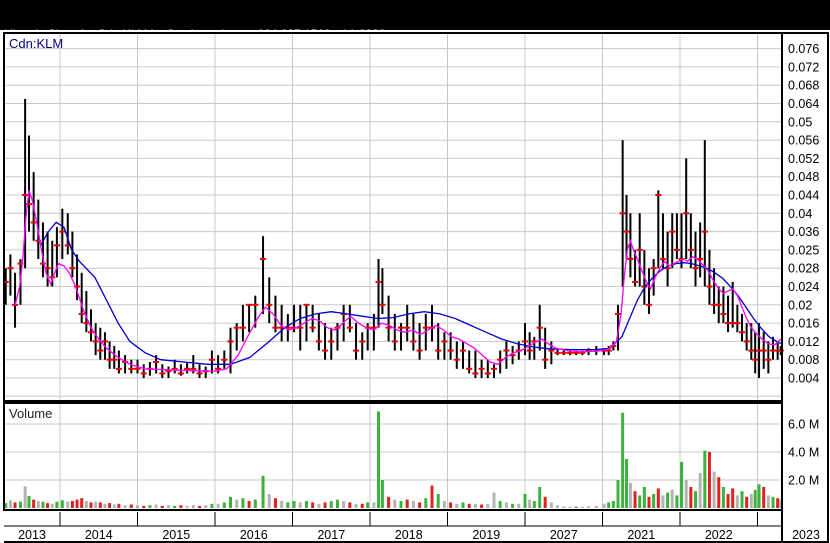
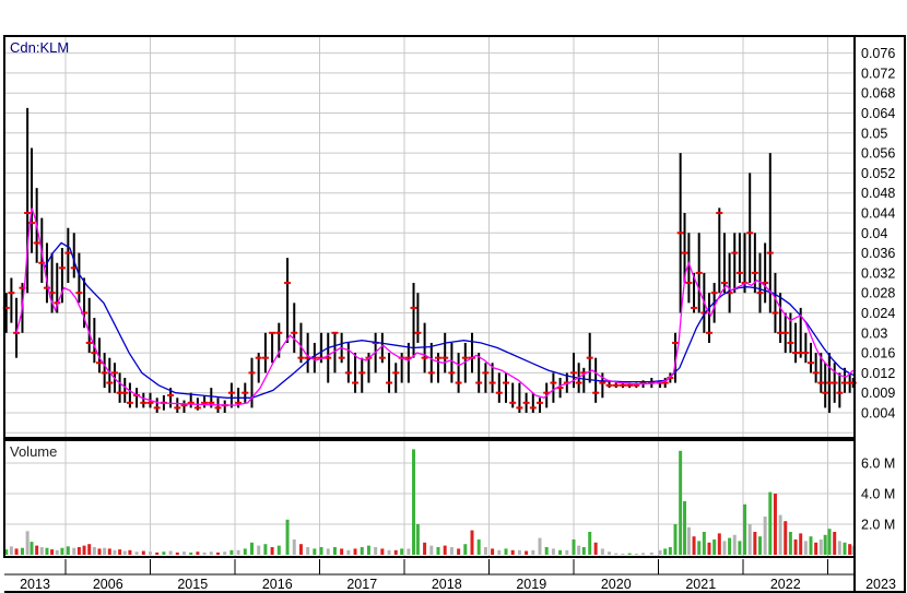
- Fri Mar 24 2023 Op=0.01 Hi=0.01 Lo=0.01 Cl=0.01 Vol=310,533 Year hi=0.065 lo=0.005
  Cdn:KLM
  Volume
  0.076
  0.072
  0.068
  0.064
  0.05
  0.056
  0.052
  0.048
  0.044
  0.04
  0.036
- 0.025
+ 0.032
  0.028
  0.024
- 0.02
+ 0.03
  0.016
  0.012
- 0.008
+ 0.009
  0.004
  6.0 M
  4.0 M
  2.0 M
  2013
- 2014
+ 2006
  2015
  2016
  2017
  2018
  2019
- 2027
+ 2020
  2021
  2022
  2023
